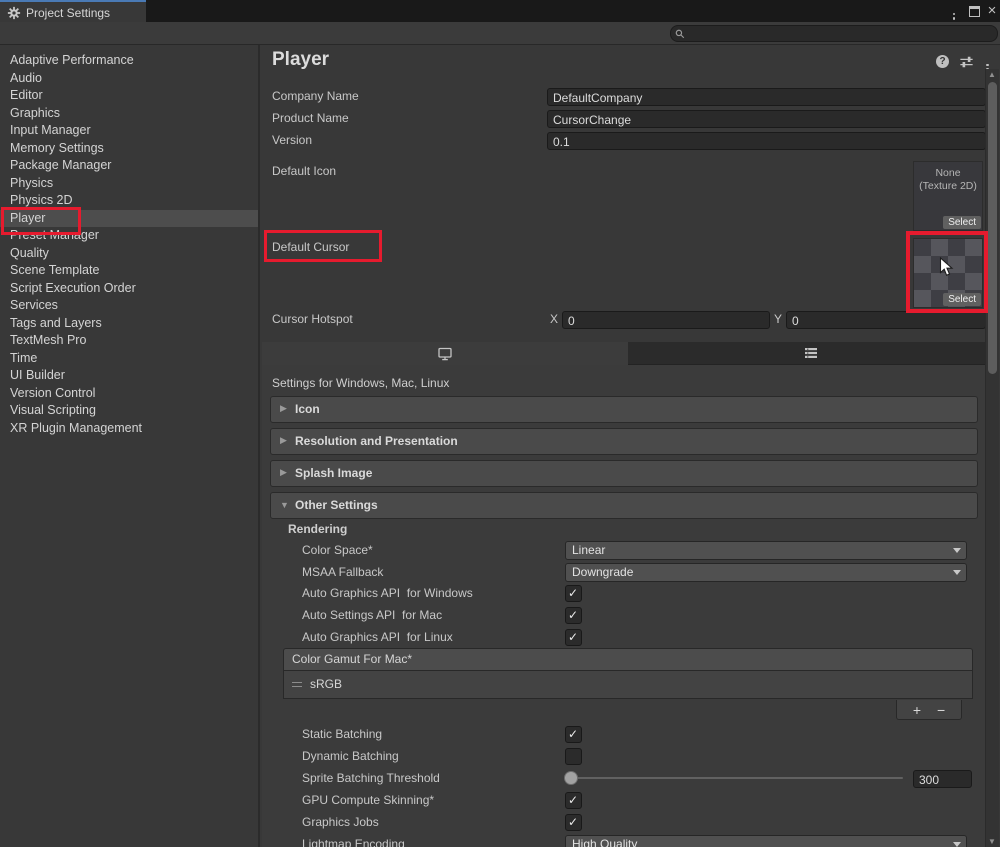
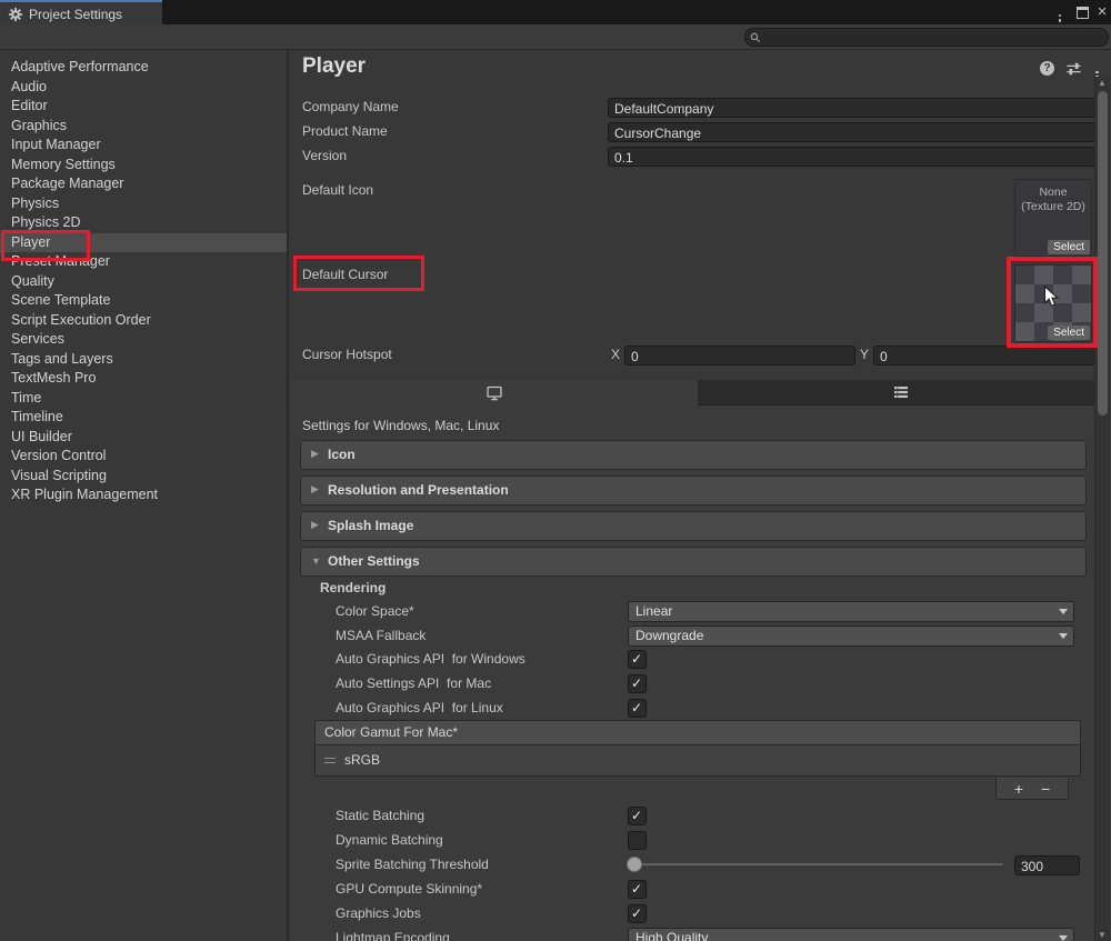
  Project Settings
  ×
  Adaptive Performance
  Audio
  Editor
  Graphics
  Input Manager
  Memory Settings
  Package Manager
  Physics
  Physics 2D
  Player
  Preset Manager
  Quality
  Scene Template
  Script Execution Order
  Services
  Tags and Layers
  TextMesh Pro
  Time
+ Timeline
  UI Builder
  Version Control
  Visual Scripting
  XR Plugin Management
  Player
  ?
  Company Name
  DefaultCompany
  Product Name
  CursorChange
  Version
  0.1
  Default Icon
  None
  (Texture 2D)
  Select
  Default Cursor
  Select
  Cursor Hotspot
  X
  0
  Y
  0
  Settings for Windows, Mac, Linux
  ▶
  Icon
  ▶
  Resolution and Presentation
  ▶
  Splash Image
  ▼
  Other Settings
  Rendering
  Color Space*
  Linear
  MSAA Fallback
  Downgrade
  Auto Graphics API for Windows
  Auto Settings API for Mac
  Auto Graphics API for Linux
  Color Gamut For Mac*
  sRGB
  +
  −
  Static Batching
  Dynamic Batching
  Sprite Batching Threshold
  300
  GPU Compute Skinning*
  Graphics Jobs
  Lightmap Encoding
  High Quality
  ▲
  ▼
